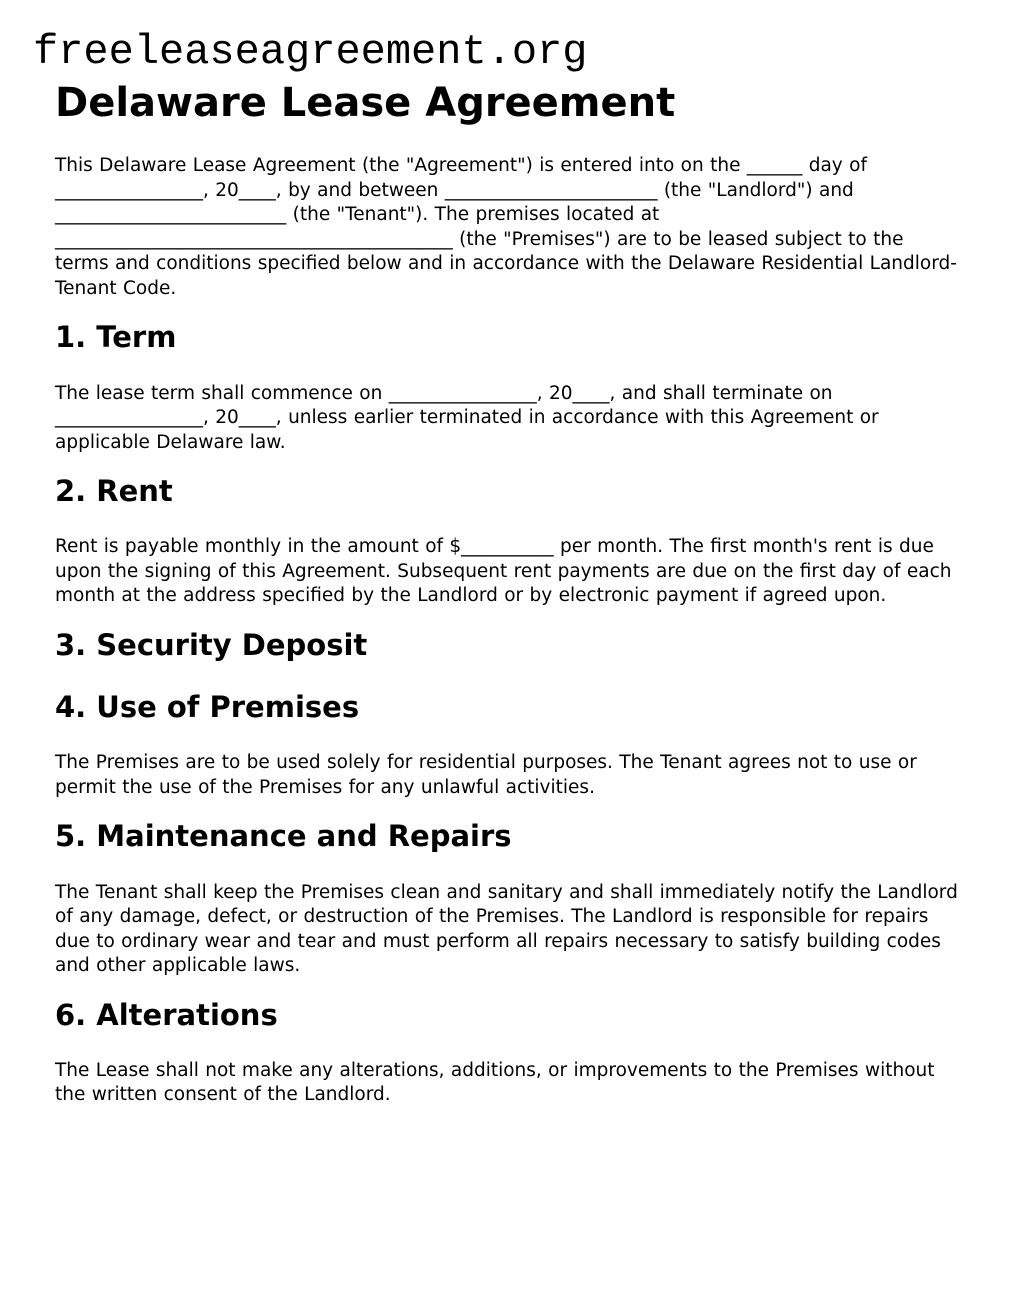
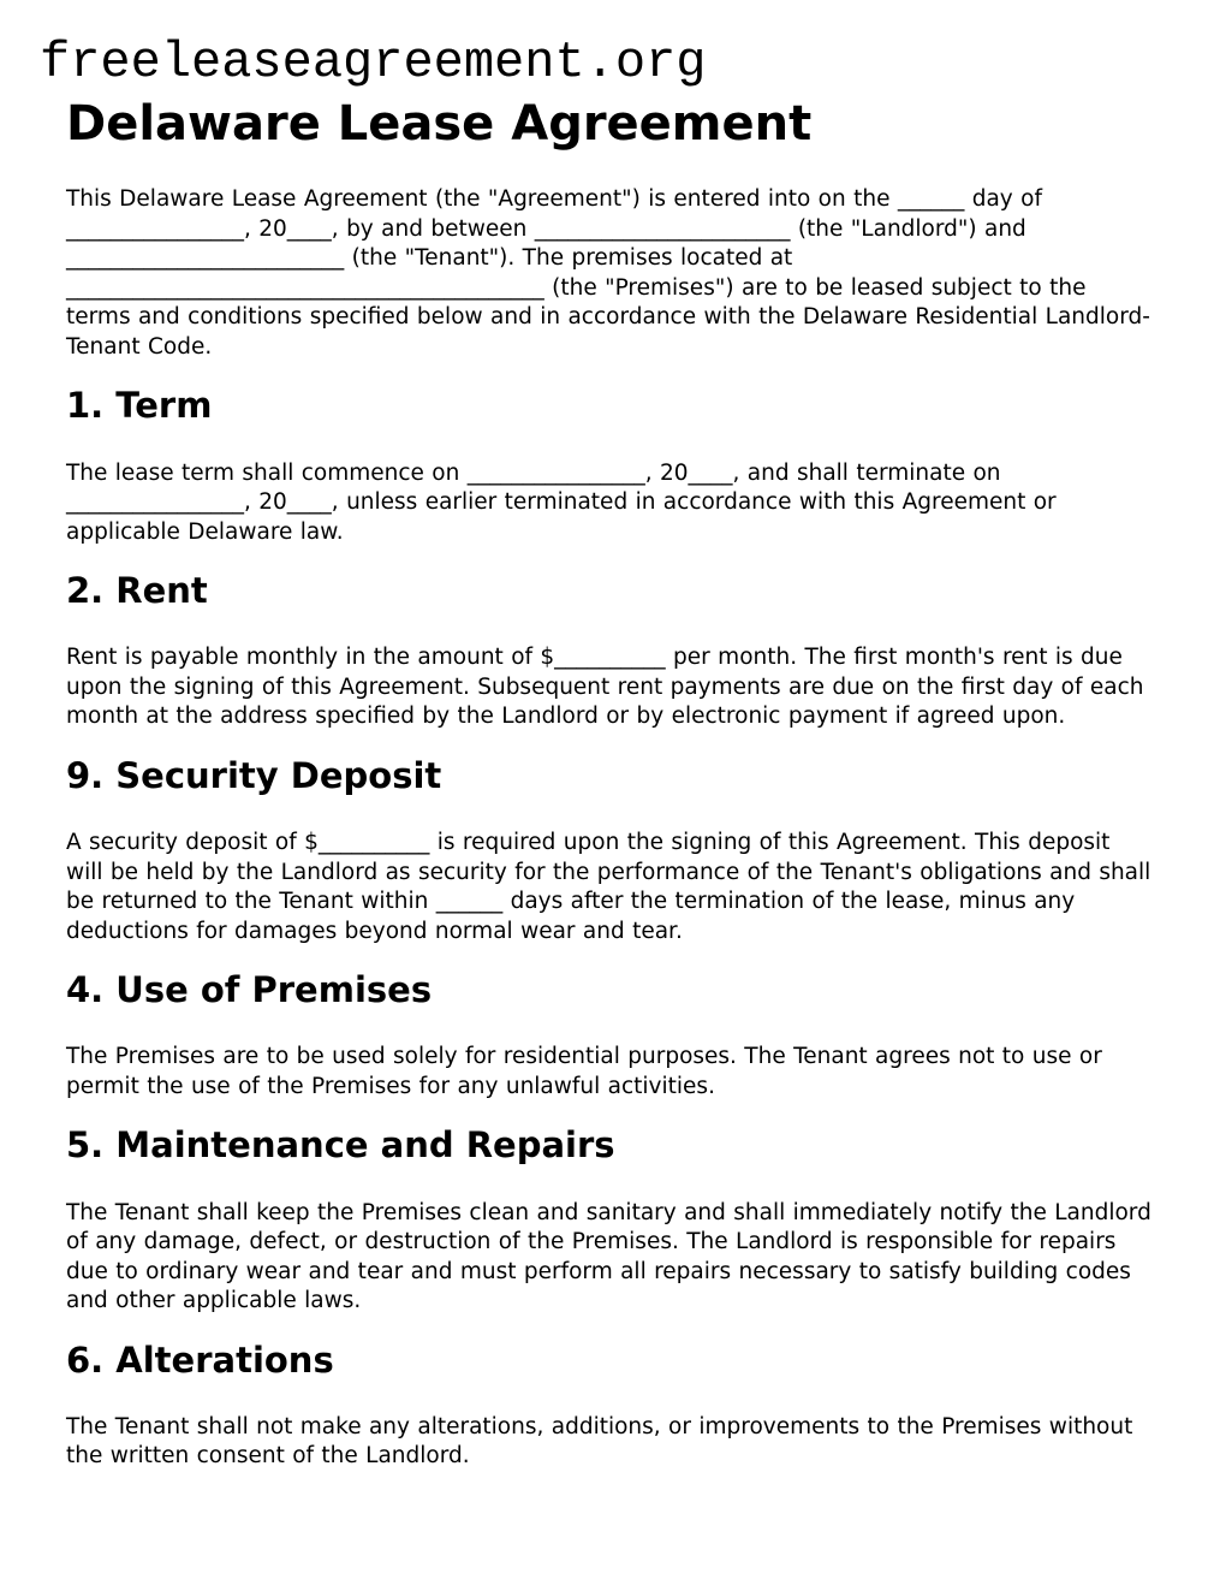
  freeleaseagreement.org
  Delaware Lease Agreement
  This Delaware Lease Agreement (the "Agreement") is entered into on the ______ day of ________________, 20____, by and between _______________________ (the "Landlord") and _________________________ (the "Tenant"). The premises located at ___________________________________________ (the "Premises") are to be leased subject to the terms and conditions specified below and in accordance with the Delaware Residential Landlord-Tenant Code.
  1. Term
  The lease term shall commence on ________________, 20____, and shall terminate on ________________, 20____, unless earlier terminated in accordance with this Agreement or applicable Delaware law.
  2. Rent
  Rent is payable monthly in the amount of $__________ per month. The first month's rent is due upon the signing of this Agreement. Subsequent rent payments are due on the first day of each month at the address specified by the Landlord or by electronic payment if agreed upon.
- 3. Security Deposit
+ 9. Security Deposit
+ A security deposit of $__________ is required upon the signing of this Agreement. This deposit will be held by the Landlord as security for the performance of the Tenant's obligations and shall be returned to the Tenant within ______ days after the termination of the lease, minus any deductions for damages beyond normal wear and tear.
  4. Use of Premises
  The Premises are to be used solely for residential purposes. The Tenant agrees not to use or permit the use of the Premises for any unlawful activities.
  5. Maintenance and Repairs
  The Tenant shall keep the Premises clean and sanitary and shall immediately notify the Landlord of any damage, defect, or destruction of the Premises. The Landlord is responsible for repairs due to ordinary wear and tear and must perform all repairs necessary to satisfy building codes and other applicable laws.
  6. Alterations
- The Lease shall not make any alterations, additions, or improvements to the Premises without the written consent of the Landlord.
+ The Tenant shall not make any alterations, additions, or improvements to the Premises without the written consent of the Landlord.
